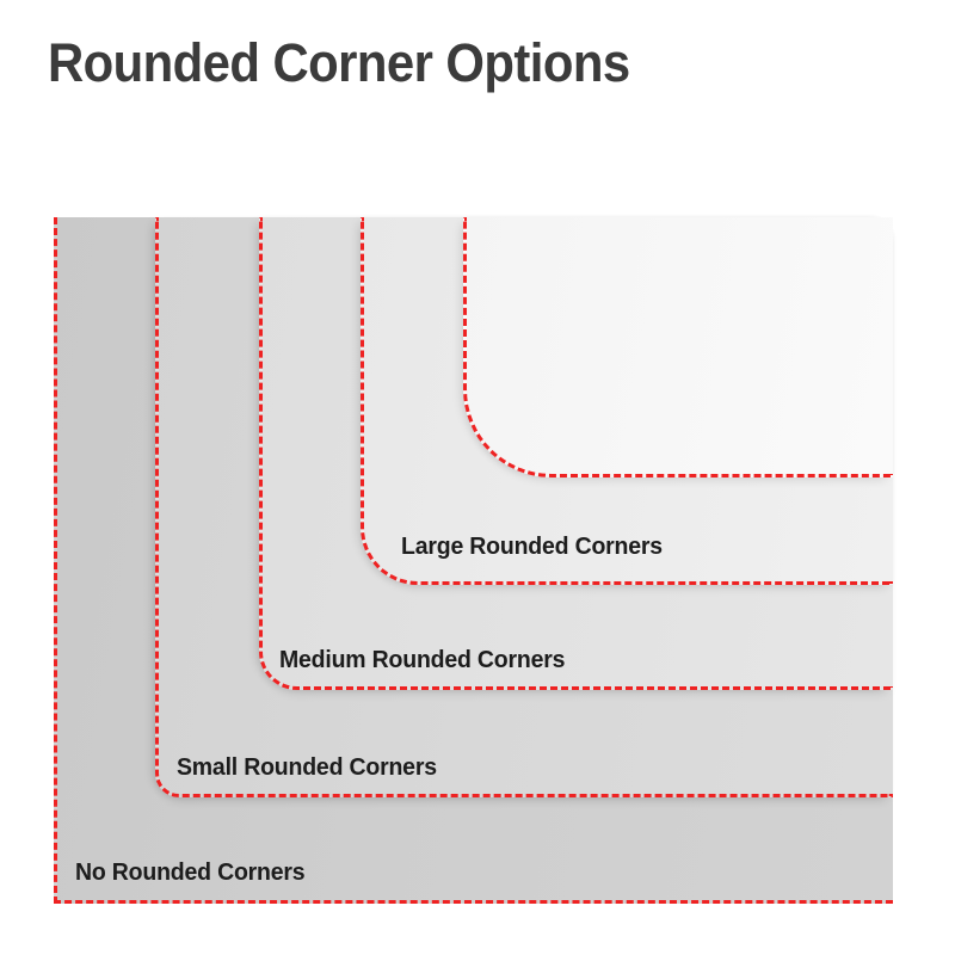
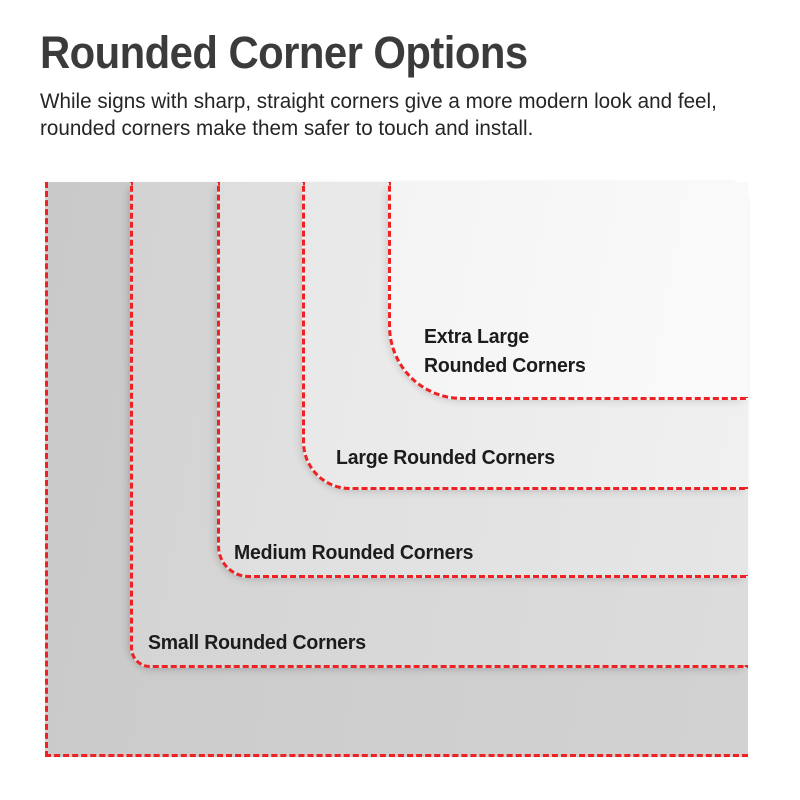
  Rounded Corner Options
+ While signs with sharp, straight corners give a more modern look and feel, rounded corners make them safer to touch and install.
+ Extra Large
+ Rounded Corners
  Large Rounded Corners
  Medium Rounded Corners
  Small Rounded Corners
- No Rounded Corners
